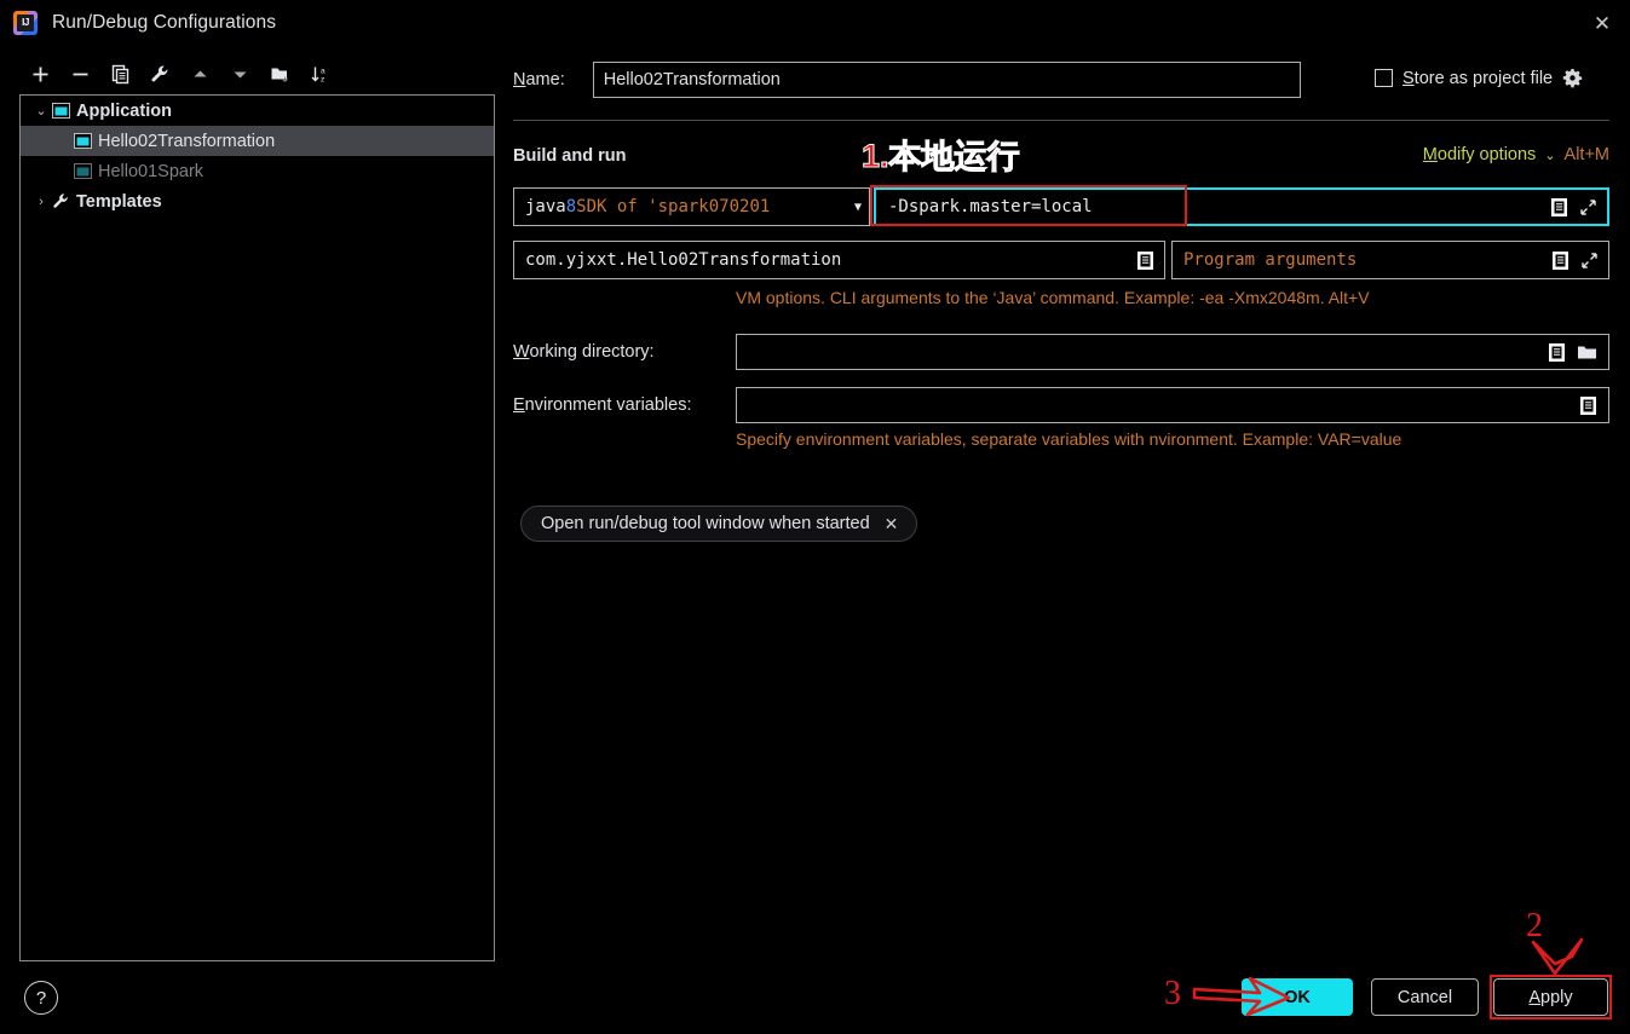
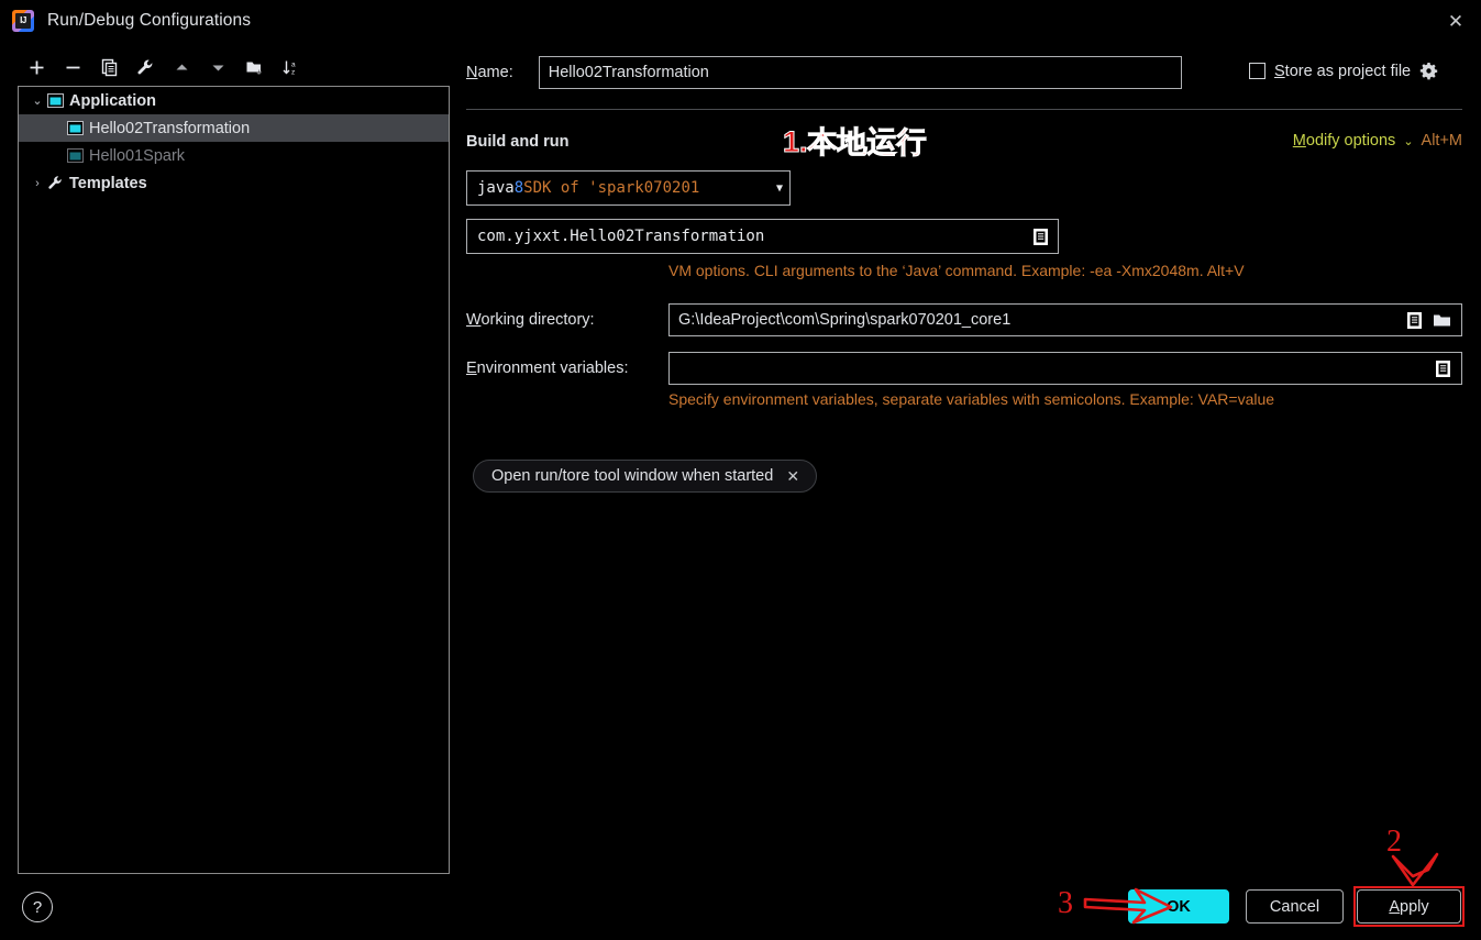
  IJ
  Run/Debug Configurations
  ✕
  ⌄
  Application
  Hello02Transformation
  Hello01Spark
  ›
  Templates
  Name:
  Hello02Transformation
  Store as project file
  Build and run
  Modify options
  ⌄
  Alt+M
  java
  8
  SDK of 'spark070201
  ▼
- -Dspark.master=local
  com.yjxxt.Hello02Transformation
- Program arguments
  VM options. CLI arguments to the ‘Java’ command. Example: -ea -Xmx2048m. Alt+V
  Working directory:
+ G:\IdeaProject\com\Spring\spark070201_core1
  Environment variables:
- Specify environment variables, separate variables with nvironment. Example: VAR=value
+ Specify environment variables, separate variables with semicolons. Example: VAR=value
- Open run/debug tool window when started
+ Open run/tore tool window when started
  ✕
  ?
  OK
  Cancel
  A
  pply
  1.本地运行
  2
  3
